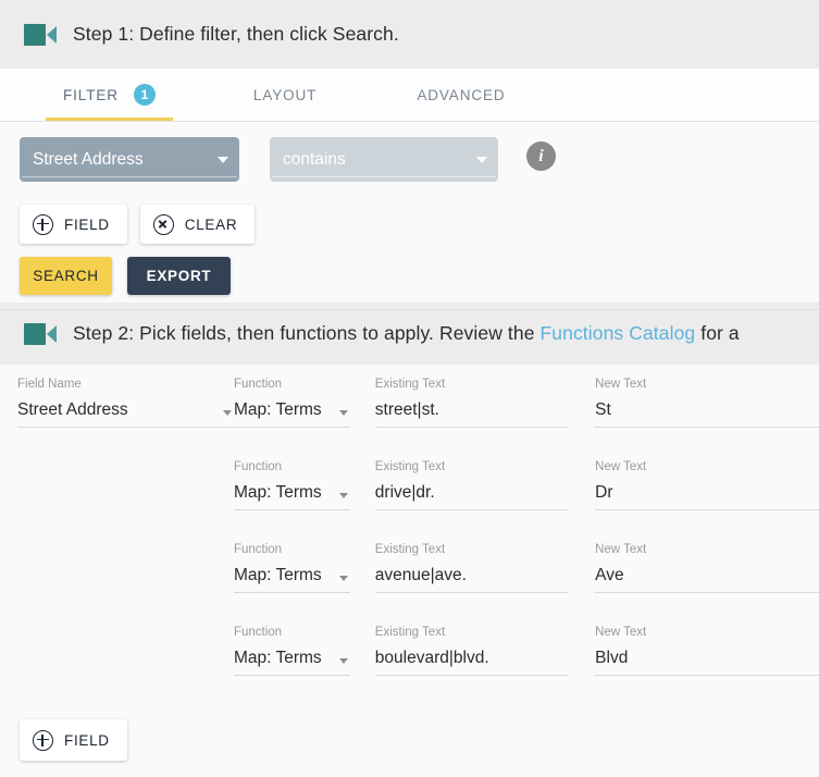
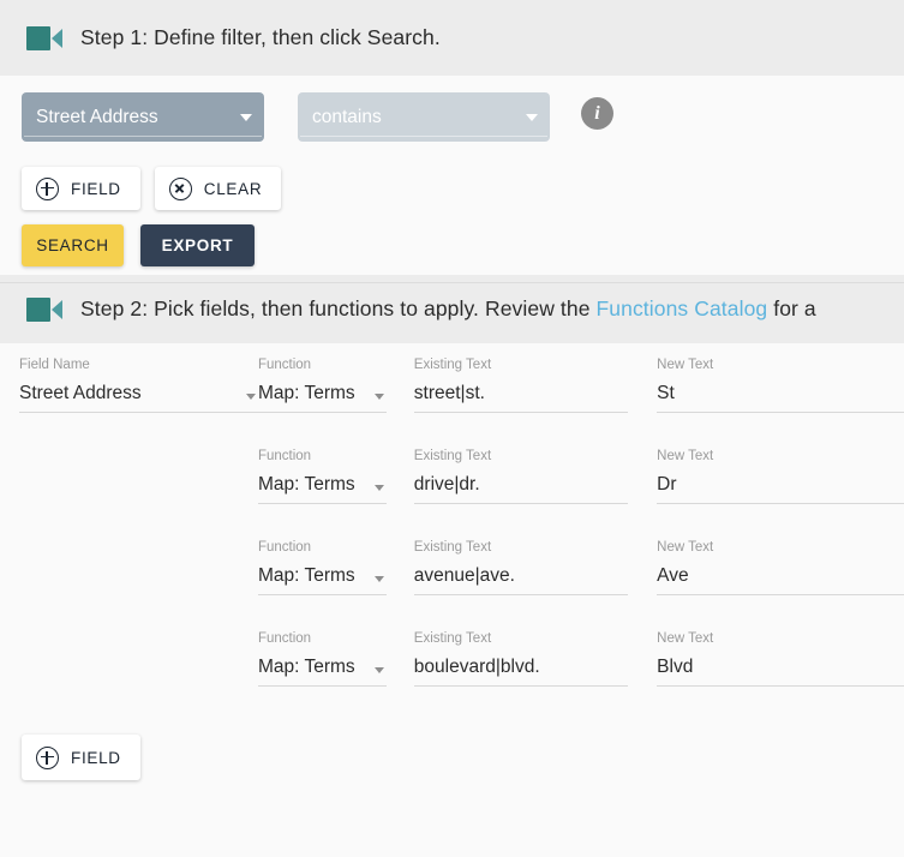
  Step 1: Define filter, then click Search.
- FILTER
- 1
- LAYOUT
- ADVANCED
  Street Address
  contains
  i
  FIELD
  CLEAR
  SEARCH
  EXPORT
  Step 2: Pick fields, then functions to apply. Review the Functions Catalog for a
  Field Name
  Street Address
  Function
  Map: Terms
  Existing Text
  street|st.
  New Text
  St
  Function
  Map: Terms
  Existing Text
  drive|dr.
  New Text
  Dr
  Function
  Map: Terms
  Existing Text
  avenue|ave.
  New Text
  Ave
  Function
  Map: Terms
  Existing Text
  boulevard|blvd.
  New Text
  Blvd
  FIELD
